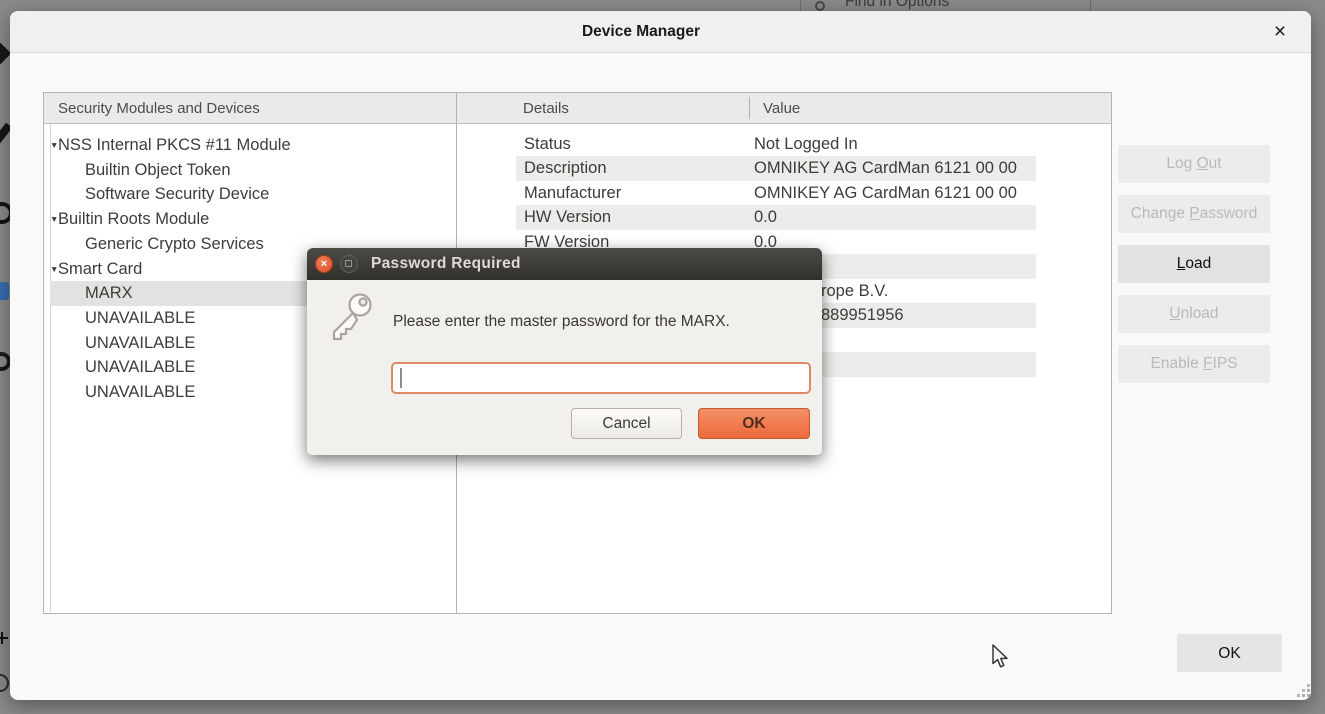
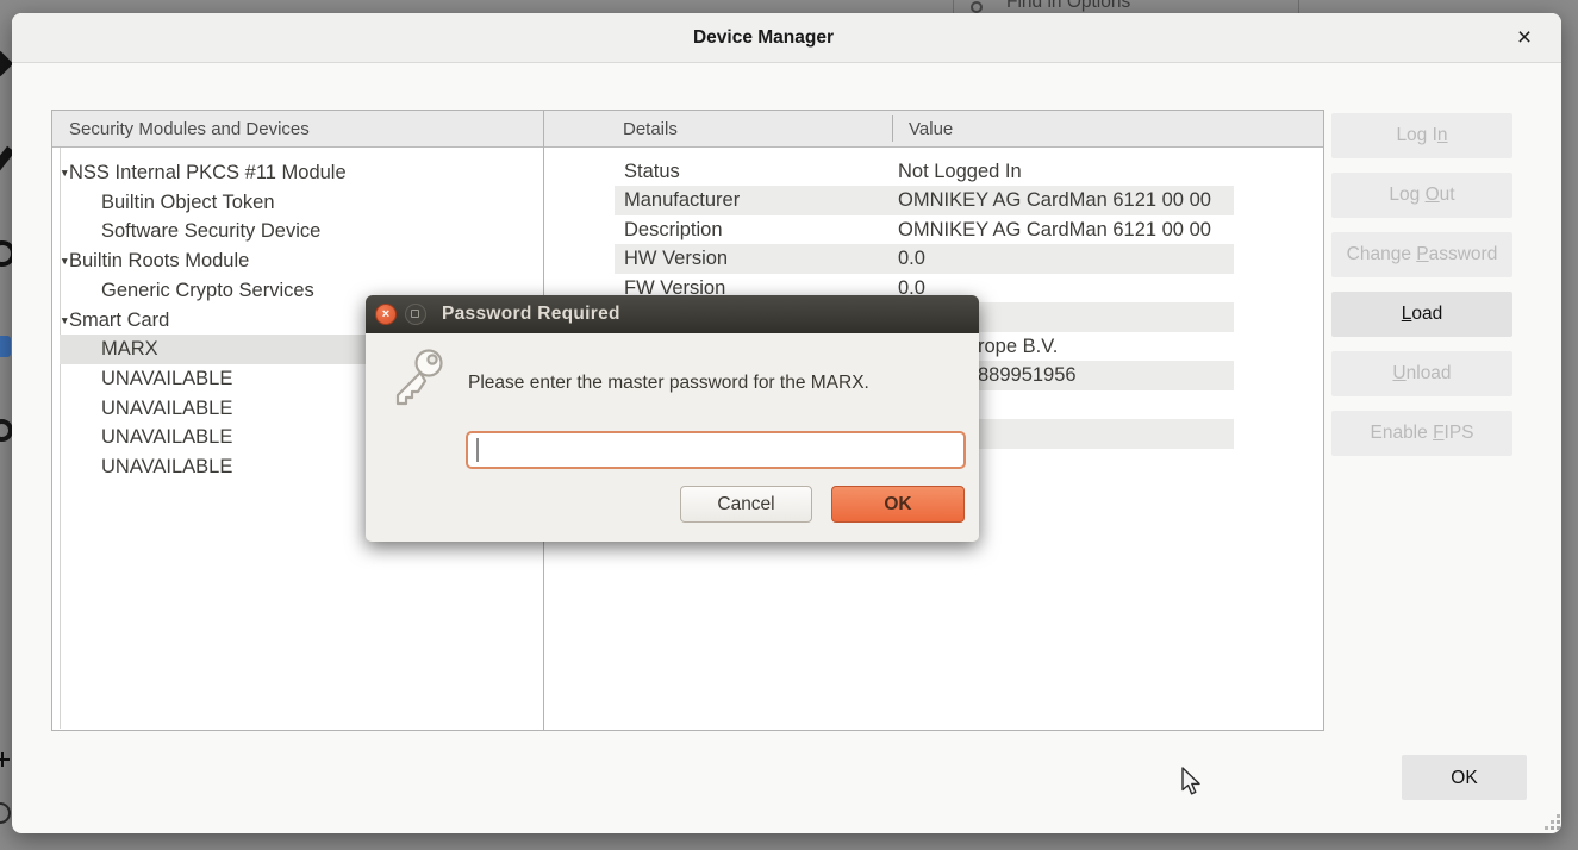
  Find in Options
  Device Manager
  ×
  Security Modules and Devices
  ▼
  NSS Internal PKCS #11 Module
  Builtin Object Token
  Software Security Device
  ▼
  Builtin Roots Module
  Generic Crypto Services
  ▼
  Smart Card
  MARX
  UNAVAILABLE
  UNAVAILABLE
  UNAVAILABLE
  UNAVAILABLE
  Details
  Value
  Status
  Not Logged In
- Description
+ Manufacturer
  OMNIKEY AG CardMan 6121 00 00
- Manufacturer
+ Description
  OMNIKEY AG CardMan 6121 00 00
  HW Version
  0.0
  FW Version
  0.0
  rope B.V.
  889951956
+ Log In
  Log Out
  Change Password
  Load
  Unload
  Enable FIPS
  OK
  ×
  Password Required
  Please enter the master password for the MARX.
  Cancel
  OK
